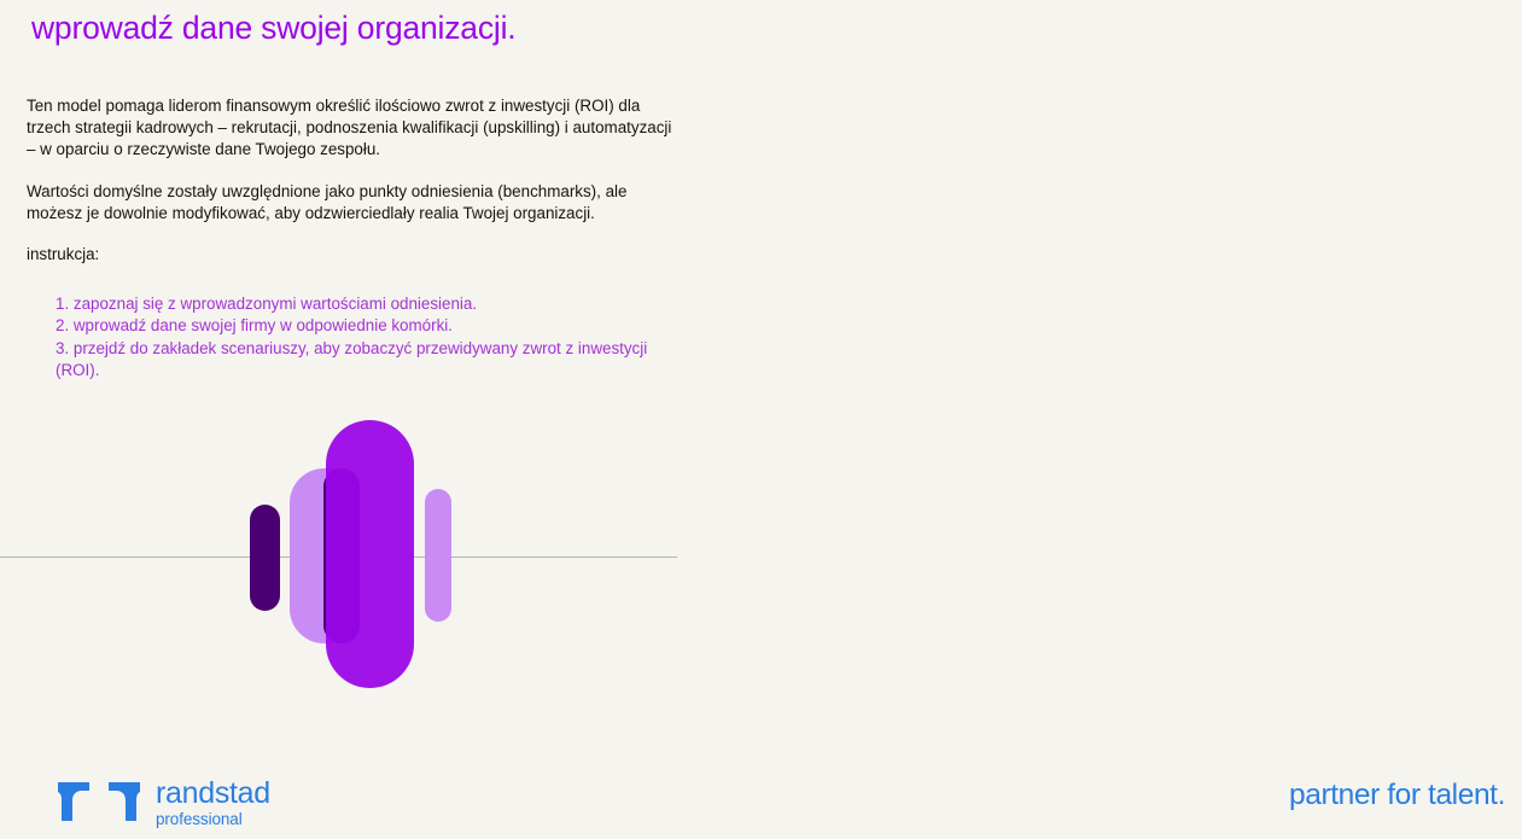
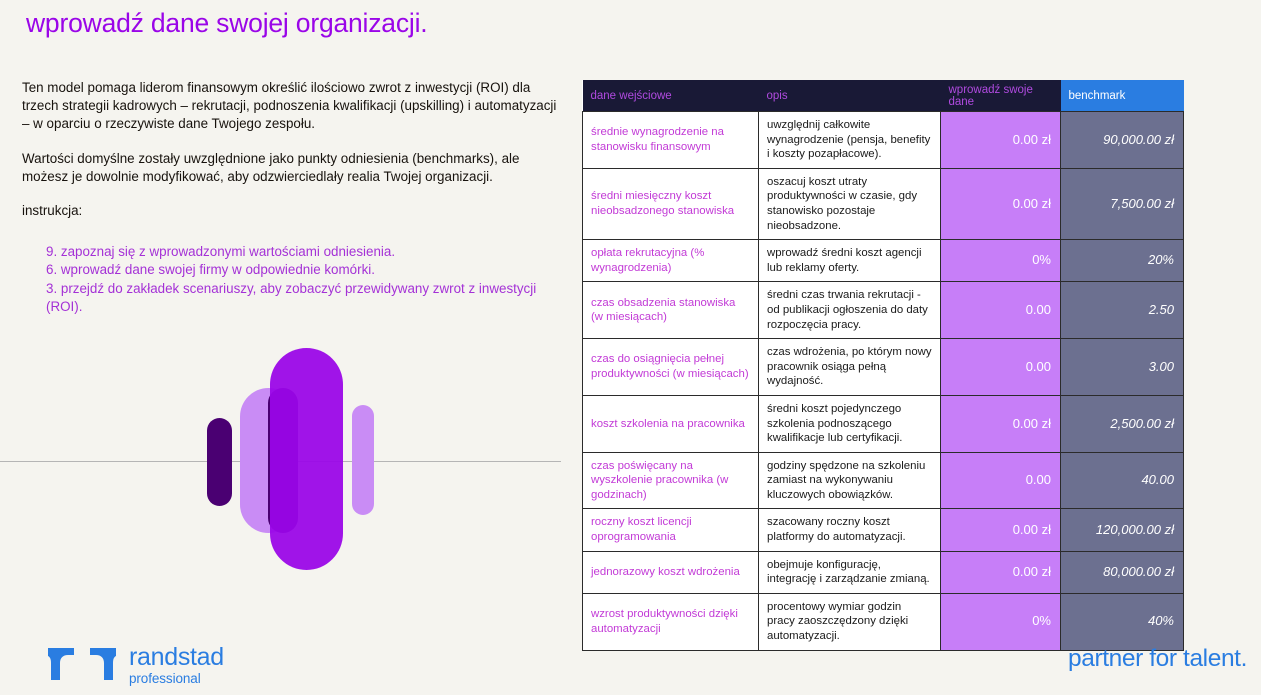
  wprowadź dane swojej organizacji.
  Ten model pomaga liderom finansowym określić ilościowo zwrot z inwestycji (ROI) dla trzech strategii kadrowych – rekrutacji, podnoszenia kwalifikacji (upskilling) i automatyzacji – w oparciu o rzeczywiste dane Twojego zespołu.
  Wartości domyślne zostały uwzględnione jako punkty odniesienia (benchmarks), ale możesz je dowolnie modyfikować, aby odzwierciedlały realia Twojej organizacji.
  instrukcja:
- 1. zapoznaj się z wprowadzonymi wartościami odniesienia.
+ 9. zapoznaj się z wprowadzonymi wartościami odniesienia.
- 2. wprowadź dane swojej firmy w odpowiednie komórki.
+ 6. wprowadź dane swojej firmy w odpowiednie komórki.
  3. przejdź do zakładek scenariuszy, aby zobaczyć przewidywany zwrot z inwestycji (ROI).
+ dane wejściowe	opis	wprowadź swoje dane	benchmark
+ średnie wynagrodzenie na stanowisku finansowym	uwzględnij całkowite wynagrodzenie (pensja, benefity i koszty pozapłacowe).	0.00 zł	90,000.00 zł
+ średni miesięczny koszt nieobsadzonego stanowiska	oszacuj koszt utraty produktywności w czasie, gdy stanowisko pozostaje nieobsadzone.	0.00 zł	7,500.00 zł
+ opłata rekrutacyjna (% wynagrodzenia)	wprowadź średni koszt agencji lub reklamy oferty.	0%	20%
+ czas obsadzenia stanowiska (w miesiącach)	średni czas trwania rekrutacji - od publikacji ogłoszenia do daty rozpoczęcia pracy.	0.00	2.50
+ czas do osiągnięcia pełnej produktywności (w miesiącach)	czas wdrożenia, po którym nowy pracownik osiąga pełną wydajność.	0.00	3.00
+ koszt szkolenia na pracownika	średni koszt pojedynczego szkolenia podnoszącego kwalifikacje lub certyfikacji.	0.00 zł	2,500.00 zł
+ czas poświęcany na wyszkolenie pracownika (w godzinach)	godziny spędzone na szkoleniu zamiast na wykonywaniu kluczowych obowiązków.	0.00	40.00
+ roczny koszt licencji oprogramowania	szacowany roczny koszt platformy do automatyzacji.	0.00 zł	120,000.00 zł
+ jednorazowy koszt wdrożenia	obejmuje konfigurację, integrację i zarządzanie zmianą.	0.00 zł	80,000.00 zł
+ wzrost produktywności dzięki automatyzacji	procentowy wymiar godzin pracy zaoszczędzony dzięki automatyzacji.	0%	40%
  randstad
  professional
  partner for talent.
